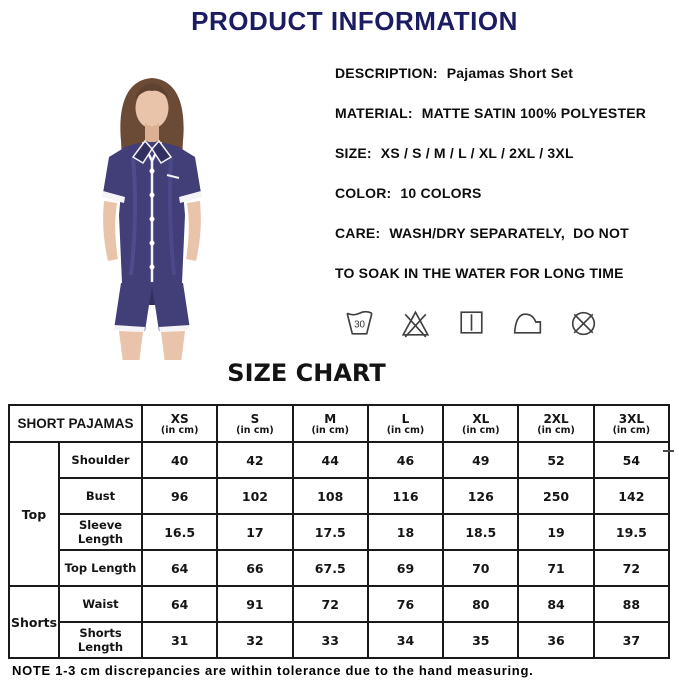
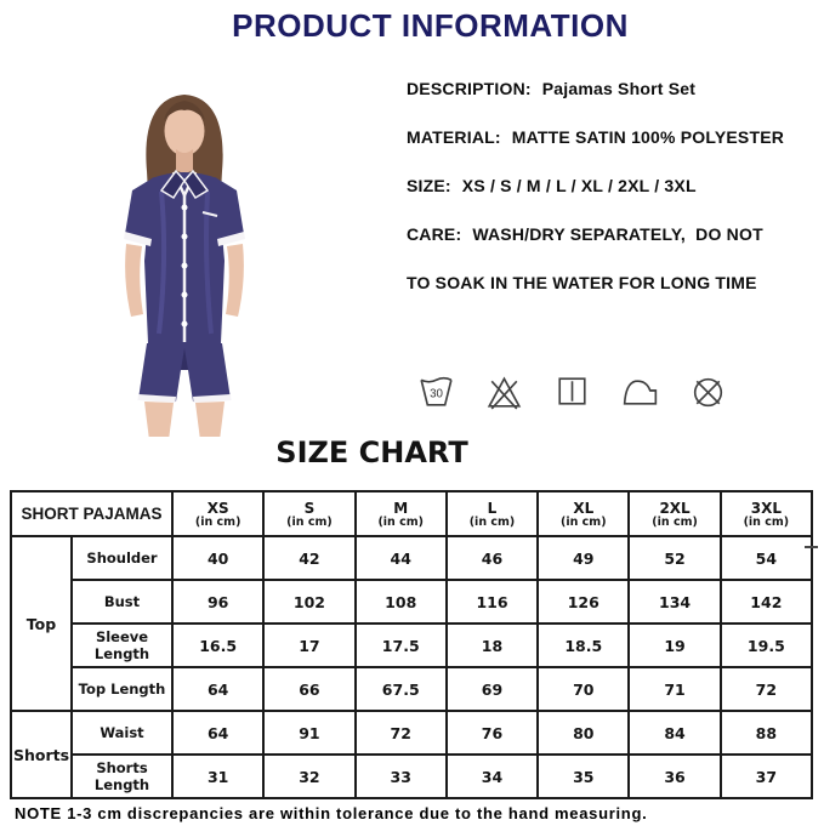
  PRODUCT INFORMATION
  DESCRIPTION: Pajamas Short Set
  MATERIAL: MATTE SATIN 100% POLYESTER
  SIZE: XS / S / M / L / XL / 2XL / 3XL
- COLOR: 10 COLORS
  CARE: WASH/DRY SEPARATELY, DO NOT
  TO SOAK IN THE WATER FOR LONG TIME
  30
  SIZE CHART
  SHORT PAJAMAS	XS(in cm)	S(in cm)	M(in cm)	L(in cm)	XL(in cm)	2XL(in cm)	3XL(in cm)
  Top	Shoulder	40	42	44	46	49	52	54
- Bust	96	102	108	116	126	250	142
+ Bust	96	102	108	116	126	134	142
  Sleeve Length	16.5	17	17.5	18	18.5	19	19.5
  Top Length	64	66	67.5	69	70	71	72
  Shorts	Waist	64	91	72	76	80	84	88
  Shorts Length	31	32	33	34	35	36	37
  NOTE 1-3 cm discrepancies are within tolerance due to the hand measuring.
